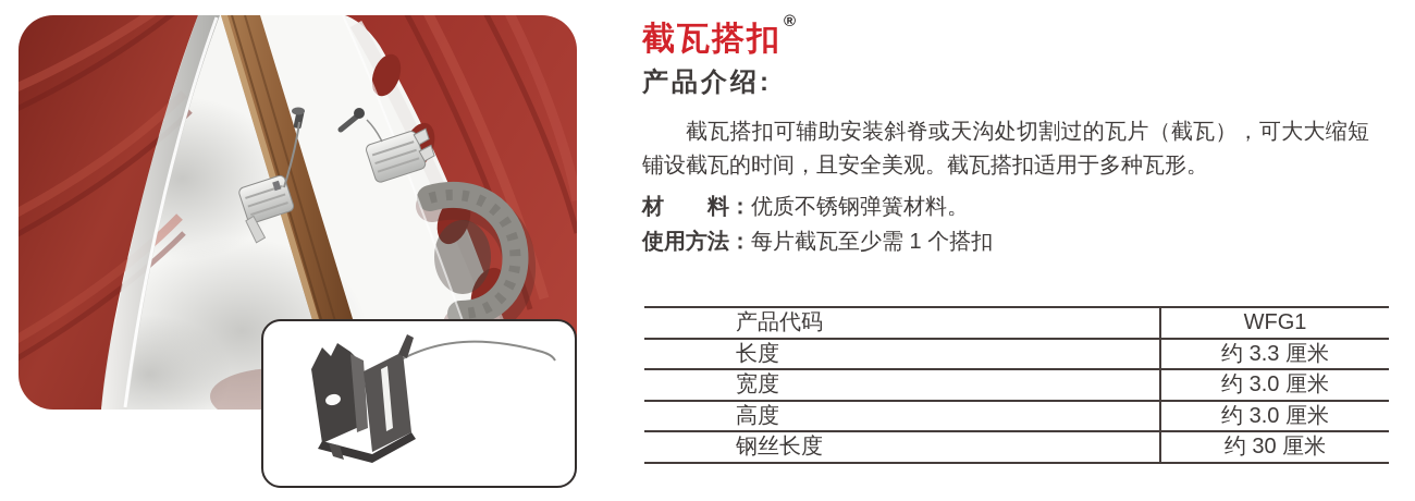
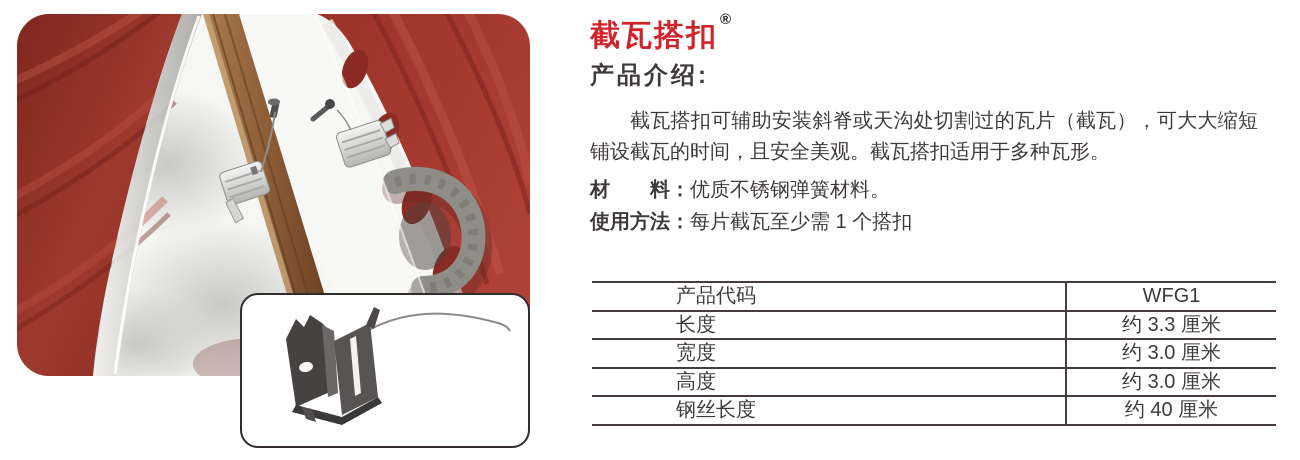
  截瓦搭扣®
  产品介绍:
  截瓦搭扣可辅助安装斜脊或天沟处切割过的瓦片（截瓦），可大大缩短铺设截瓦的时间，且安全美观。截瓦搭扣适用于多种瓦形。
  材 料：优质不锈钢弹簧材料。
  使用方法：每片截瓦至少需 1 个搭扣
  产品代码	WFG1
  长度	约 3.3 厘米
  宽度	约 3.0 厘米
  高度	约 3.0 厘米
- 钢丝长度	约 30 厘米
+ 钢丝长度	约 40 厘米
